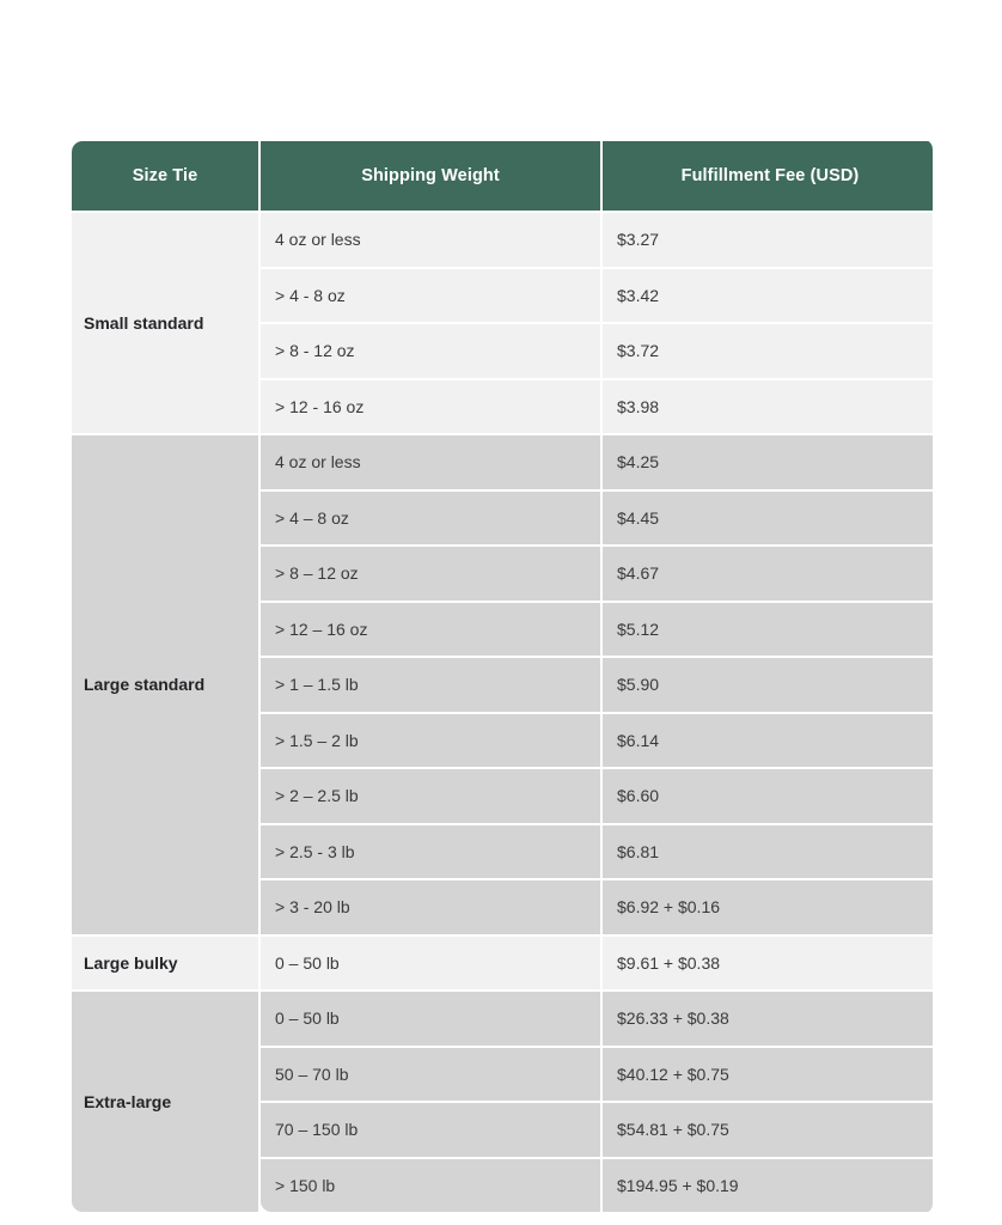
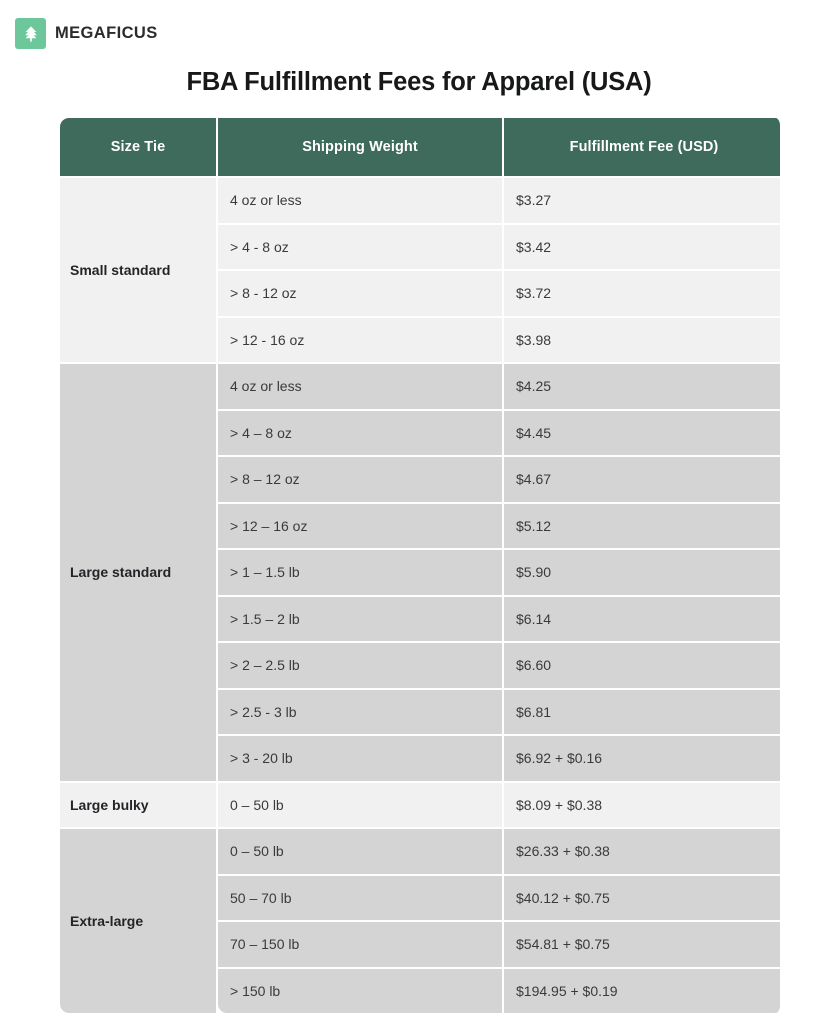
+ MEGAFICUS
+ FBA Fulfillment Fees for Apparel (USA)
  Size Tie	Shipping Weight	Fulfillment Fee (USD)
  Small standard	4 oz or less	$3.27
  > 4 - 8 oz	$3.42
  > 8 - 12 oz	$3.72
  > 12 - 16 oz	$3.98
  Large standard	4 oz or less	$4.25
  > 4 – 8 oz	$4.45
  > 8 – 12 oz	$4.67
  > 12 – 16 oz	$5.12
  > 1 – 1.5 lb	$5.90
  > 1.5 – 2 lb	$6.14
  > 2 – 2.5 lb	$6.60
  > 2.5 - 3 lb	$6.81
  > 3 - 20 lb	$6.92 + $0.16
- Large bulky	0 – 50 lb	$9.61 + $0.38
+ Large bulky	0 – 50 lb	$8.09 + $0.38
  Extra-large	0 – 50 lb	$26.33 + $0.38
  50 – 70 lb	$40.12 + $0.75
  70 – 150 lb	$54.81 + $0.75
  > 150 lb	$194.95 + $0.19
